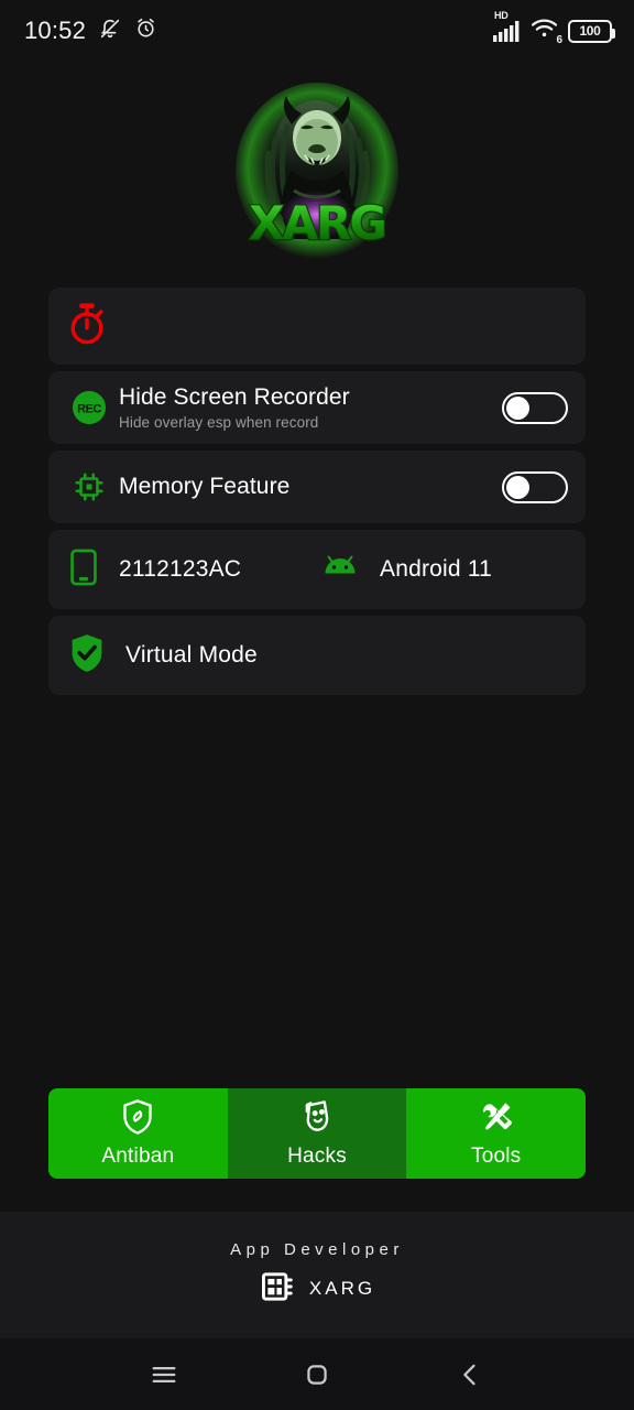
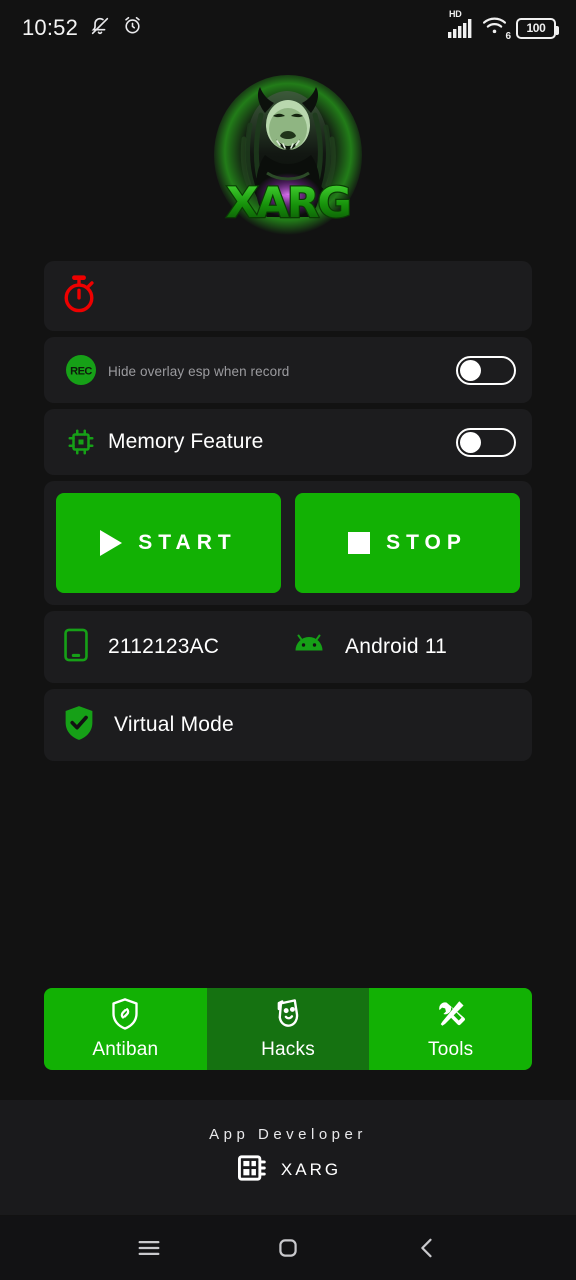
  10:52
  HD
  6
  100
  XARG
  REC
- Hide Screen Recorder
  Hide overlay esp when record
  Memory Feature
+ START
+ STOP
  2112123AC
  Android 11
  Virtual Mode
  Antiban
  Hacks
  Tools
  App Developer
  XARG
